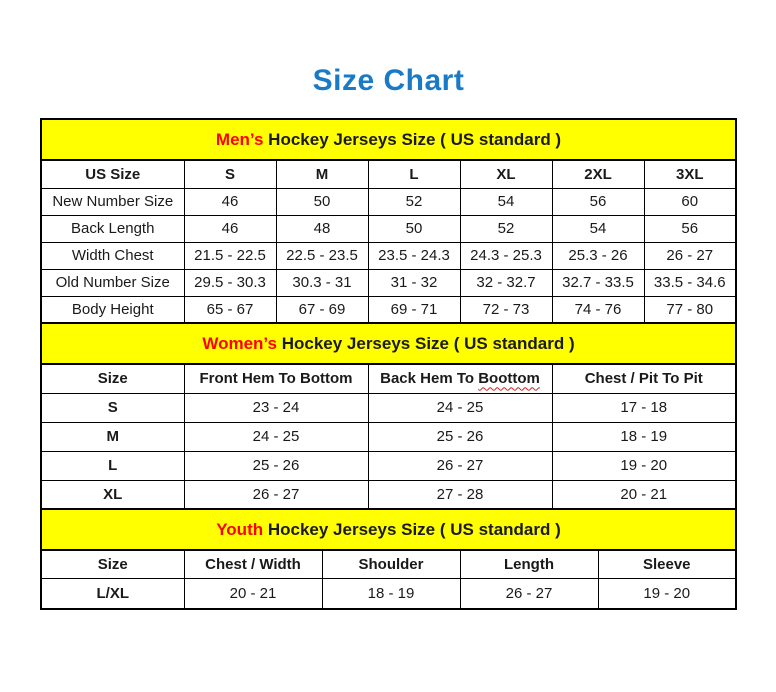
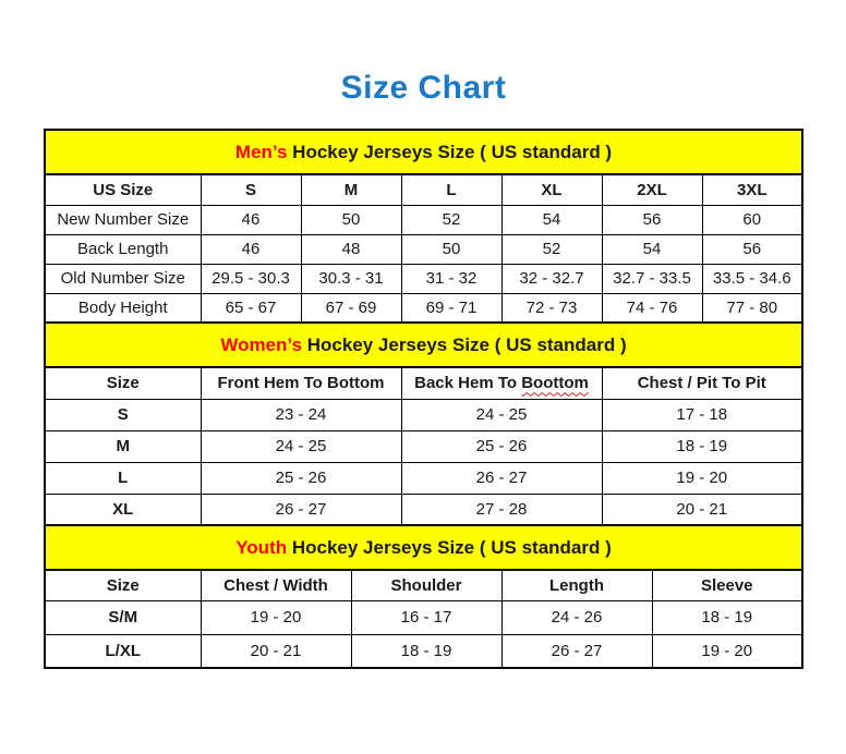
  Size Chart
  Men’s Hockey Jerseys Size ( US standard )
  US Size	S	M	L	XL	2XL	3XL
  New Number Size	46	50	52	54	56	60
  Back Length	46	48	50	52	54	56
- Width Chest	21.5 - 22.5	22.5 - 23.5	23.5 - 24.3	24.3 - 25.3	25.3 - 26	26 - 27
  Old Number Size	29.5 - 30.3	30.3 - 31	31 - 32	32 - 32.7	32.7 - 33.5	33.5 - 34.6
  Body Height	65 - 67	67 - 69	69 - 71	72 - 73	74 - 76	77 - 80
  Women’s Hockey Jerseys Size ( US standard )
  Size	Front Hem To Bottom	Back Hem To Boottom	Chest / Pit To Pit
  S	23 - 24	24 - 25	17 - 18
  M	24 - 25	25 - 26	18 - 19
  L	25 - 26	26 - 27	19 - 20
  XL	26 - 27	27 - 28	20 - 21
  Youth Hockey Jerseys Size ( US standard )
  Size	Chest / Width	Shoulder	Length	Sleeve
+ S/M	19 - 20	16 - 17	24 - 26	18 - 19
  L/XL	20 - 21	18 - 19	26 - 27	19 - 20
